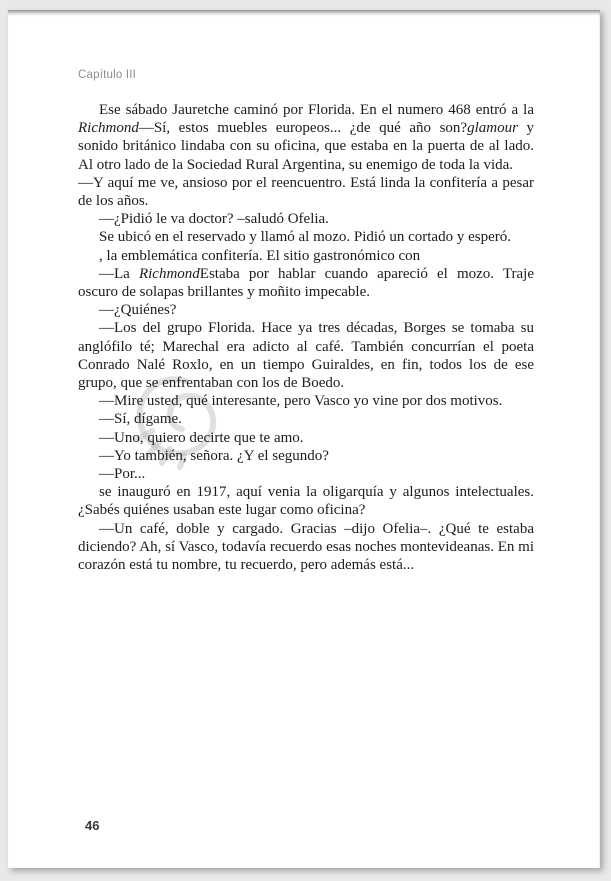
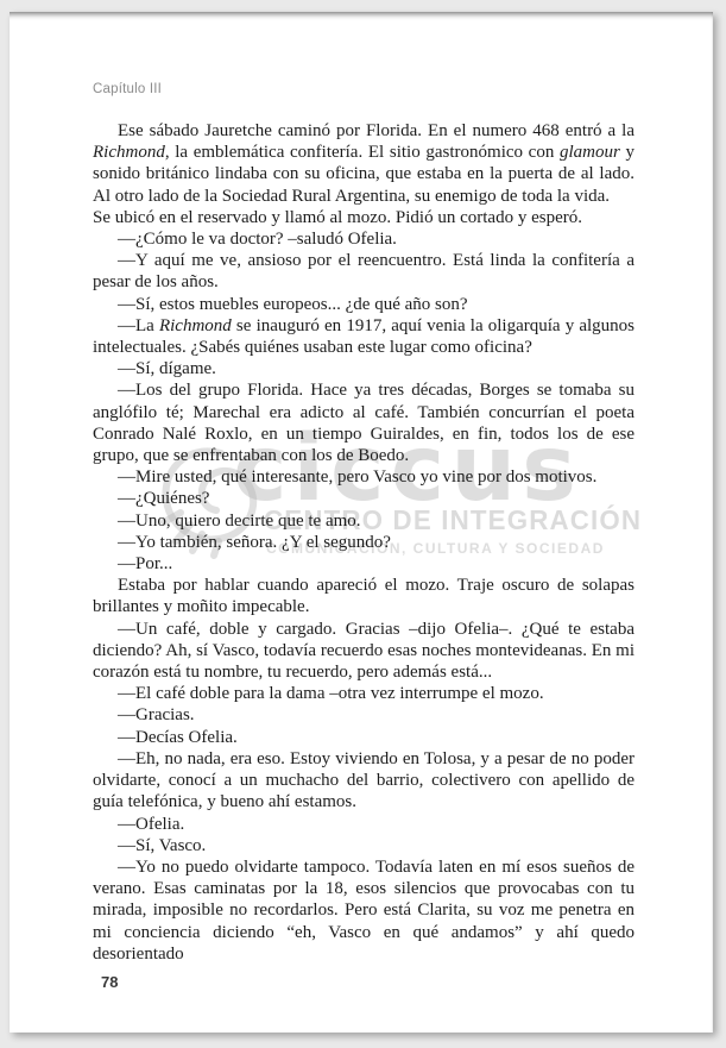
+ ciccus
+ CENTRO DE INTEGRACIÓN
+ COMUNICACIÓN, CULTURA Y SOCIEDAD
  Capítulo III
- Ese sábado Jauretche caminó por Florida. En el numero 468 entró a la Richmond—Sí, estos muebles europeos... ¿de qué año son?glamour y sonido británico lindaba con su oficina, que estaba en la puerta de al lado. Al otro lado de la Sociedad Rural Argentina, su enemigo de toda la vida.
+ Ese sábado Jauretche caminó por Florida. En el numero 468 entró a la Richmond, la emblemática confitería. El sitio gastronómico con glamour y sonido británico lindaba con su oficina, que estaba en la puerta de al lado. Al otro lado de la Sociedad Rural Argentina, su enemigo de toda la vida.
- —Y aquí me ve, ansioso por el reencuentro. Está linda la confitería a pesar de los años.
+ Se ubicó en el reservado y llamó al mozo. Pidió un cortado y esperó.
- —¿Pidió le va doctor? –saludó Ofelia.
+ —¿Cómo le va doctor? –saludó Ofelia.
- Se ubicó en el reservado y llamó al mozo. Pidió un cortado y esperó.
+ —Y aquí me ve, ansioso por el reencuentro. Está linda la confitería a pesar de los años.
- , la emblemática confitería. El sitio gastronómico con
+ —Sí, estos muebles europeos... ¿de qué año son?
- —La RichmondEstaba por hablar cuando apareció el mozo. Traje oscuro de solapas brillantes y moñito impecable.
+ —La Richmond se inauguró en 1917, aquí venia la oligarquía y algunos intelectuales. ¿Sabés quiénes usaban este lugar como oficina?
- —¿Quiénes?
+ —Sí, dígame.
  —Los del grupo Florida. Hace ya tres décadas, Borges se tomaba su anglófilo té; Marechal era adicto al café. También concurrían el poeta Conrado Nalé Roxlo, en un tiempo Guiraldes, en fin, todos los de ese grupo, que se enfrentaban con los de Boedo.
  —Mire usted, qué interesante, pero Vasco yo vine por dos motivos.
- —Sí, dígame.
+ —¿Quiénes?
  —Uno, quiero decirte que te amo.
  —Yo también, señora. ¿Y el segundo?
  —Por...
- se inauguró en 1917, aquí venia la oligarquía y algunos intelectuales. ¿Sabés quiénes usaban este lugar como oficina?
+ Estaba por hablar cuando apareció el mozo. Traje oscuro de solapas brillantes y moñito impecable.
  —Un café, doble y cargado. Gracias –dijo Ofelia–. ¿Qué te estaba diciendo? Ah, sí Vasco, todavía recuerdo esas noches montevideanas. En mi corazón está tu nombre, tu recuerdo, pero además está...
+ —El café doble para la dama –otra vez interrumpe el mozo.
+ —Gracias.
+ —Decías Ofelia.
+ —Eh, no nada, era eso. Estoy viviendo en Tolosa, y a pesar de no poder olvidarte, conocí a un muchacho del barrio, colectivero con apellido de guía telefónica, y bueno ahí estamos.
+ —Ofelia.
+ —Sí, Vasco.
+ —Yo no puedo olvidarte tampoco. Todavía laten en mí esos sueños de verano. Esas caminatas por la 18, esos silencios que provocabas con tu mirada, imposible no recordarlos. Pero está Clarita, su voz me penetra en mi conciencia diciendo “eh, Vasco en qué andamos” y ahí quedo desorientado
- 46
+ 78
